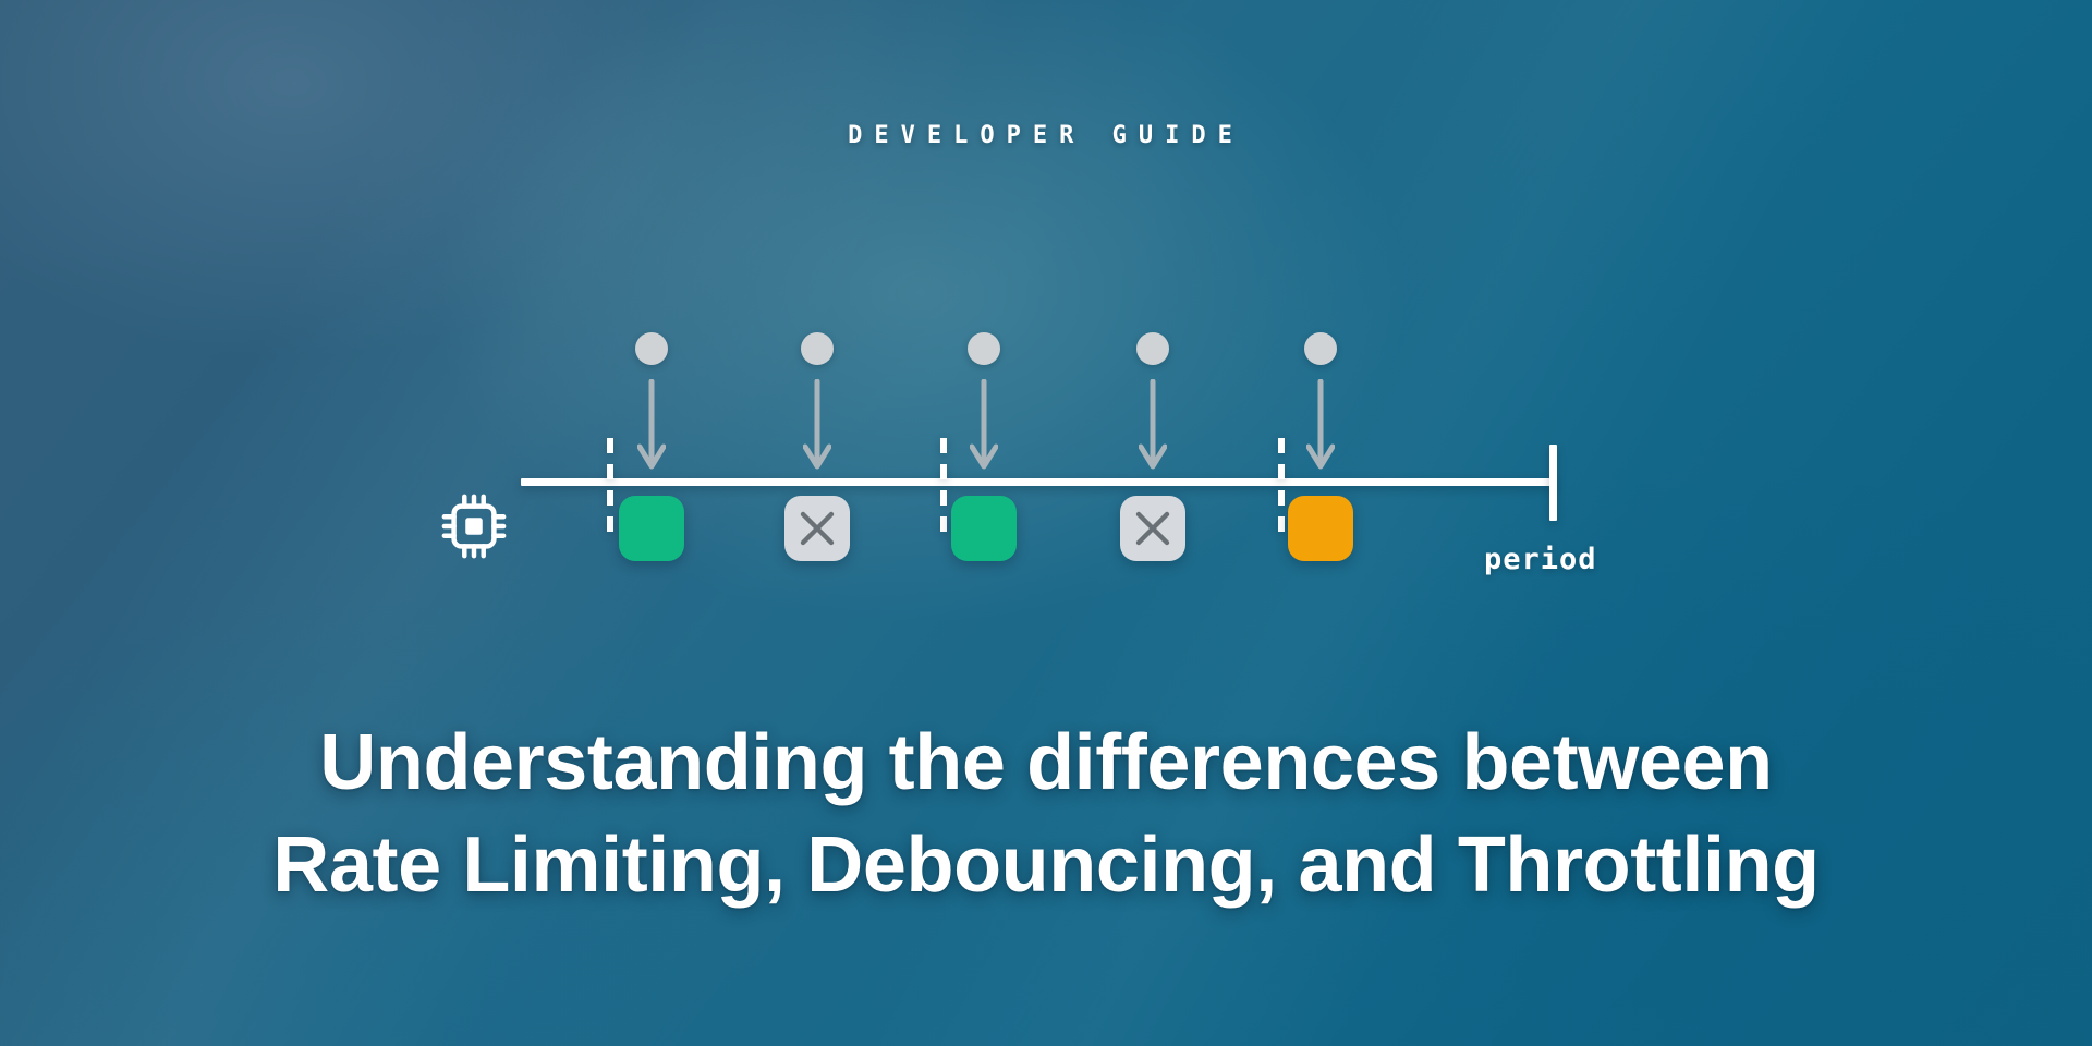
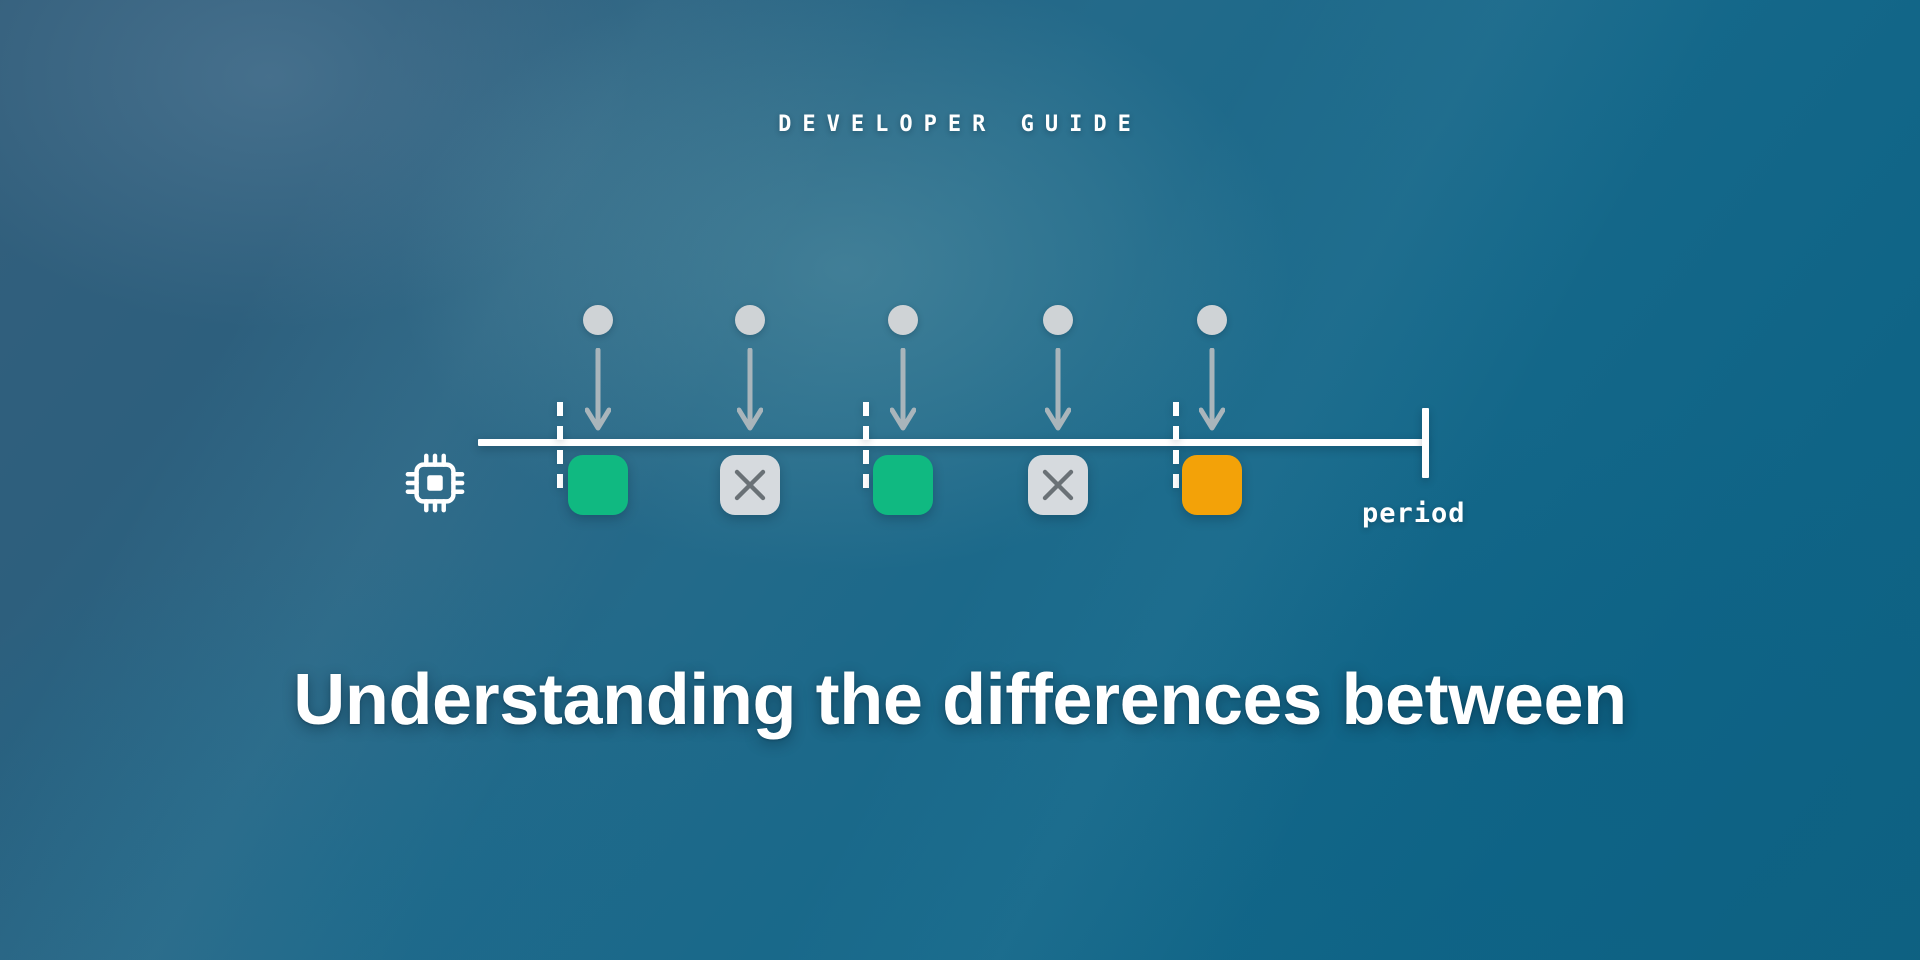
  DEVELOPER GUIDE
  period
  Understanding the differences between
- Rate Limiting, Debouncing, and Throttling
